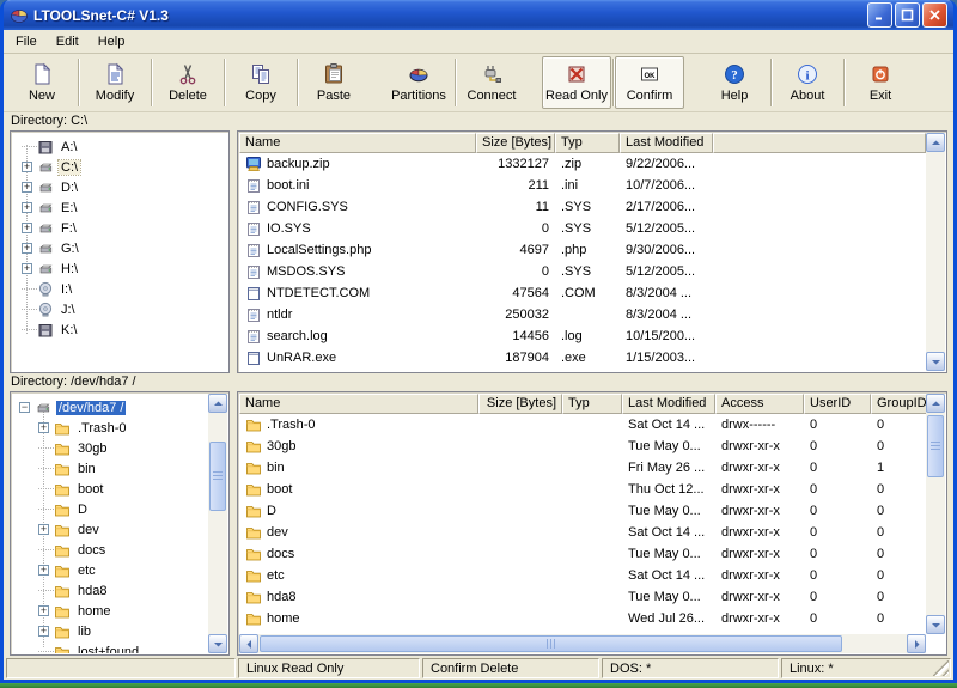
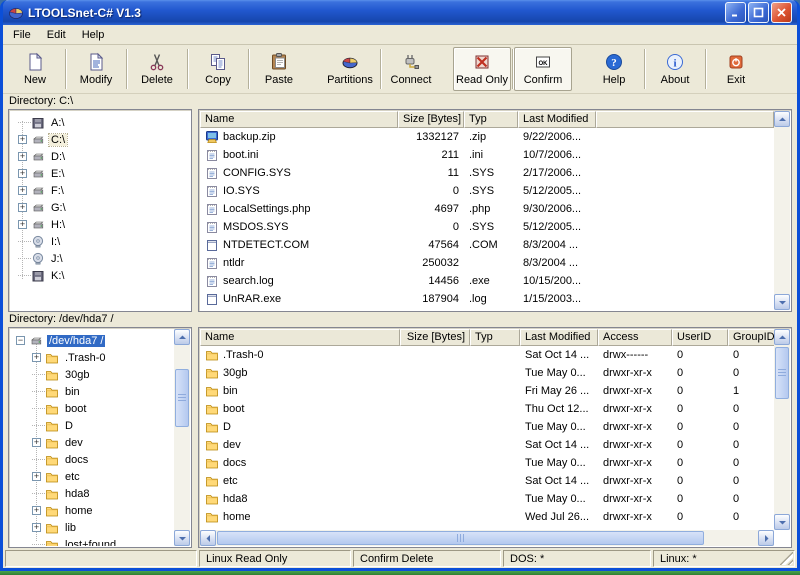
  LTOOLSnet-C# V1.3
  File
  Edit
  Help
  New
  Modify
  Delete
  Copy
  Paste
  Partitions
  Connect
  Read Only
  Confirm
  ?
  Help
  i
  About
  Exit
  Directory: C:\
  A:\
  +
  C:\
  +
  D:\
  +
  E:\
  +
  F:\
  +
  G:\
  +
  H:\
  I:\
  J:\
  K:\
  Name
  Size [Bytes]
  Typ
  Last Modified
  backup.zip
  1332127
  .zip
  9/22/2006...
  boot.ini
  211
  .ini
  10/7/2006...
  CONFIG.SYS
  11
  .SYS
  2/17/2006...
  IO.SYS
  0
  .SYS
  5/12/2005...
  LocalSettings.php
  4697
  .php
  9/30/2006...
  MSDOS.SYS
  0
  .SYS
  5/12/2005...
  NTDETECT.COM
  47564
  .COM
  8/3/2004 ...
  ntldr
  250032
  8/3/2004 ...
  search.log
  14456
- .log
+ .exe
  10/15/200...
  UnRAR.exe
  187904
- .exe
+ .log
  1/15/2003...
  Directory: /dev/hda7 /
  −
  /dev/hda7 /
  +
  .Trash-0
  30gb
  bin
  boot
  D
  +
  dev
  docs
  +
  etc
  hda8
  +
  home
  +
  lib
  lost+found
  Name
  Size [Bytes]
  Typ
  Last Modified
  Access
  UserID
  GroupID
  .Trash-0
  Sat Oct 14 ...
  drwx------
  0
  0
  30gb
  Tue May 0...
  drwxr-xr-x
  0
  0
  bin
  Fri May 26 ...
  drwxr-xr-x
  0
  1
  boot
  Thu Oct 12...
  drwxr-xr-x
  0
  0
  D
  Tue May 0...
  drwxr-xr-x
  0
  0
  dev
  Sat Oct 14 ...
  drwxr-xr-x
  0
  0
  docs
  Tue May 0...
  drwxr-xr-x
  0
  0
  etc
  Sat Oct 14 ...
  drwxr-xr-x
  0
  0
  hda8
  Tue May 0...
  drwxr-xr-x
  0
  0
  home
  Wed Jul 26...
  drwxr-xr-x
  0
  0
  Linux Read Only
  Confirm Delete
  DOS: *
  Linux: *
